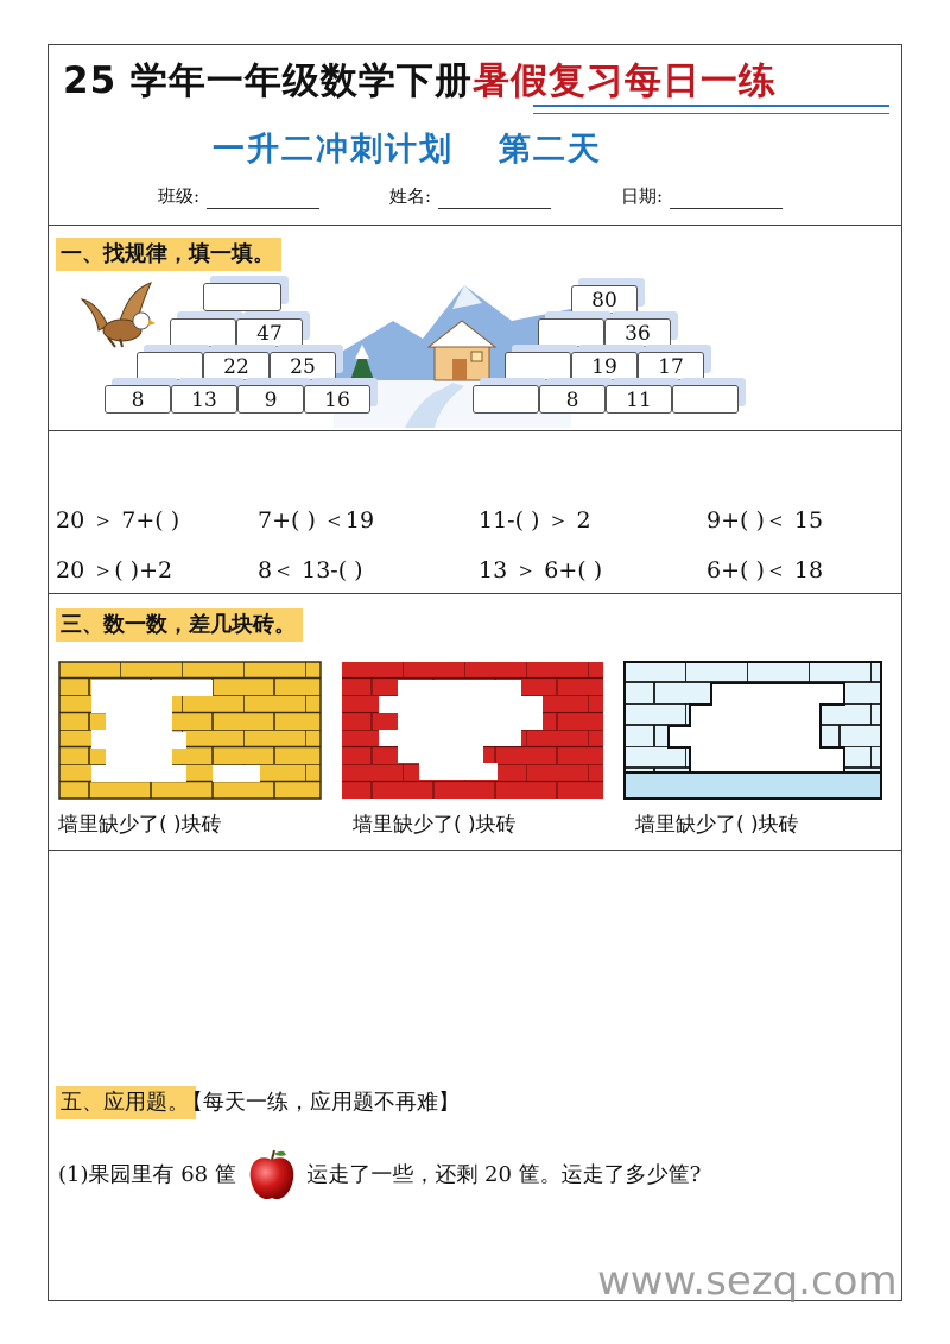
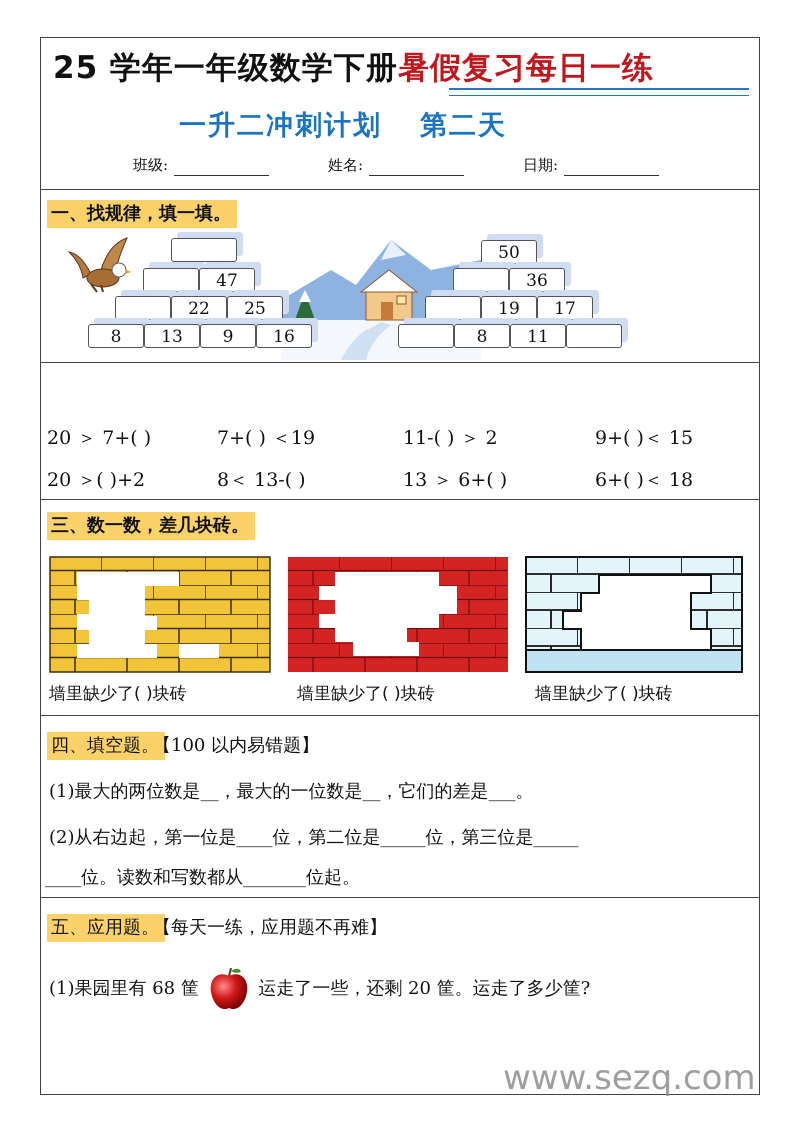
  25 学年一年级数学下册暑假复习每日一练
  一升二冲刺计划 第二天
  班级:
  姓名:
  日期:
  一、找规律，填一填。
  47
  22
  25
  8
  13
  9
  16
- 80
+ 50
  36
  19
  17
  8
  11
  20 ＞ 7+( )
  7+( ) ＜19
  11-( ) ＞ 2
  9+( )＜ 15
  20 ＞( )+2
  8＜ 13-( )
  13 ＞ 6+( )
  6+( )＜ 18
  三、数一数，差几块砖。
  墙里缺少了( )块砖
  墙里缺少了( )块砖
  墙里缺少了( )块砖
+ 四、填空题。
+ 【100 以内易错题】
+ (1)最大的两位数是__，最大的一位数是__，它们的差是___。
+ (2)从右边起，第一位是____位，第二位是_____位，第三位是_____
+ ____位。读数和写数都从_______位起。
  五、应用题。
  【每天一练，应用题不再难】
  (1)果园里有 68 筐 运走了一些，还剩 20 筐。运走了多少筐?
  www.sezq.com
